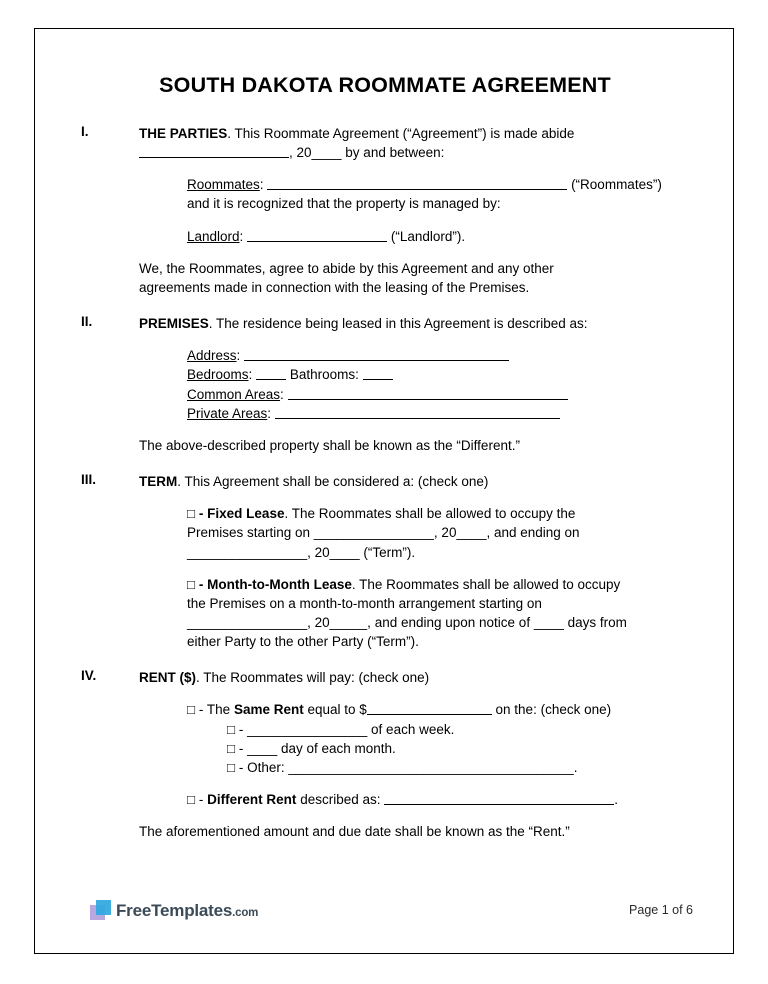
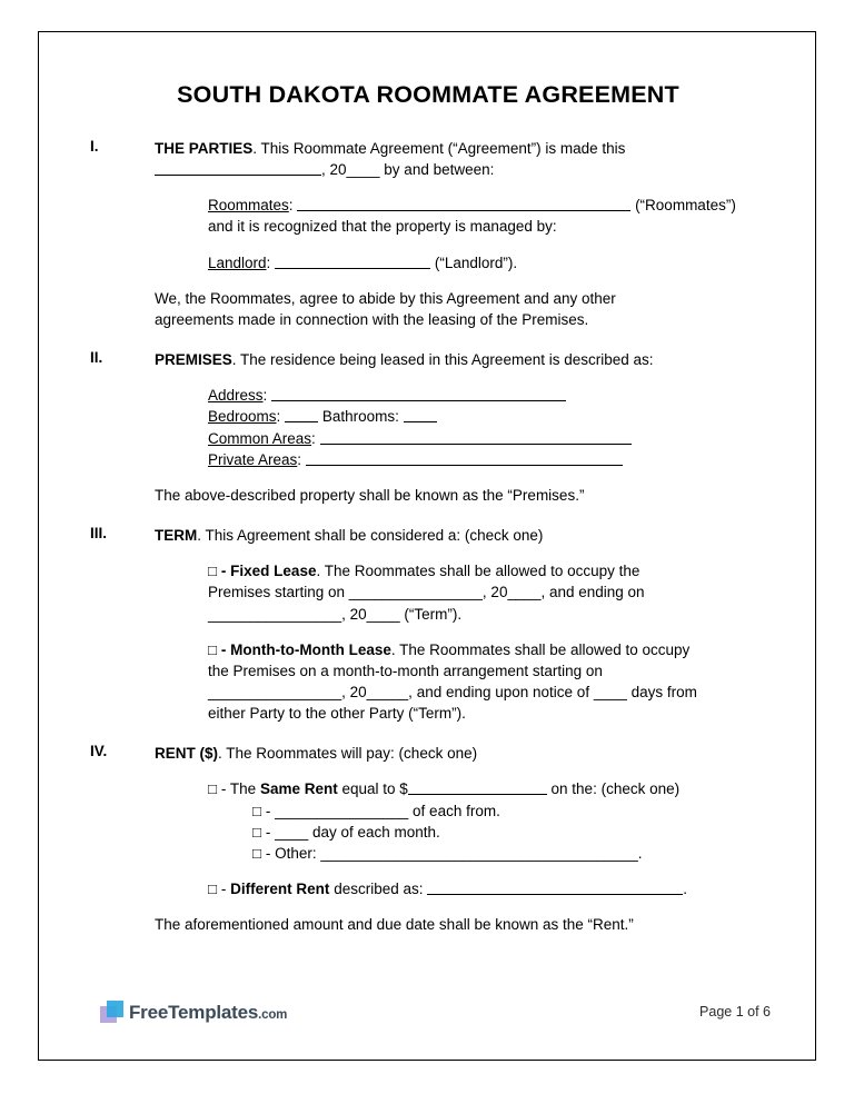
  SOUTH DAKOTA ROOMMATE AGREEMENT
  I.
- THE PARTIES. This Roommate Agreement (“Agreement”) is made abide
+ THE PARTIES. This Roommate Agreement (“Agreement”) is made this
  , 20____ by and between:
  Roommates: (“Roommates”)
  and it is recognized that the property is managed by:
  Landlord: (“Landlord”).
  We, the Roommates, agree to abide by this Agreement and any other
  agreements made in connection with the leasing of the Premises.
  II.
  PREMISES. The residence being leased in this Agreement is described as:
  Address:
  Bedrooms: Bathrooms:
  Common Areas:
  Private Areas:
- The above-described property shall be known as the “Different.”
+ The above-described property shall be known as the “Premises.”
  III.
  TERM. This Agreement shall be considered a: (check one)
  □ - Fixed Lease. The Roommates shall be allowed to occupy the
  Premises starting on ________________, 20____, and ending on
  ________________, 20____ (“Term”).
  □ - Month-to-Month Lease. The Roommates shall be allowed to occupy
  the Premises on a month-to-month arrangement starting on
  ________________, 20_____, and ending upon notice of ____ days from
  either Party to the other Party (“Term”).
  IV.
  RENT ($). The Roommates will pay: (check one)
  □ - The Same Rent equal to $ on the: (check one)
- □ - ________________ of each week.
+ □ - ________________ of each from.
  □ - ____ day of each month.
  □ - Other: ______________________________________.
  □ - Different Rent described as: .
  The aforementioned amount and due date shall be known as the “Rent.”
  FreeTemplates.com
  Page 1 of 6
